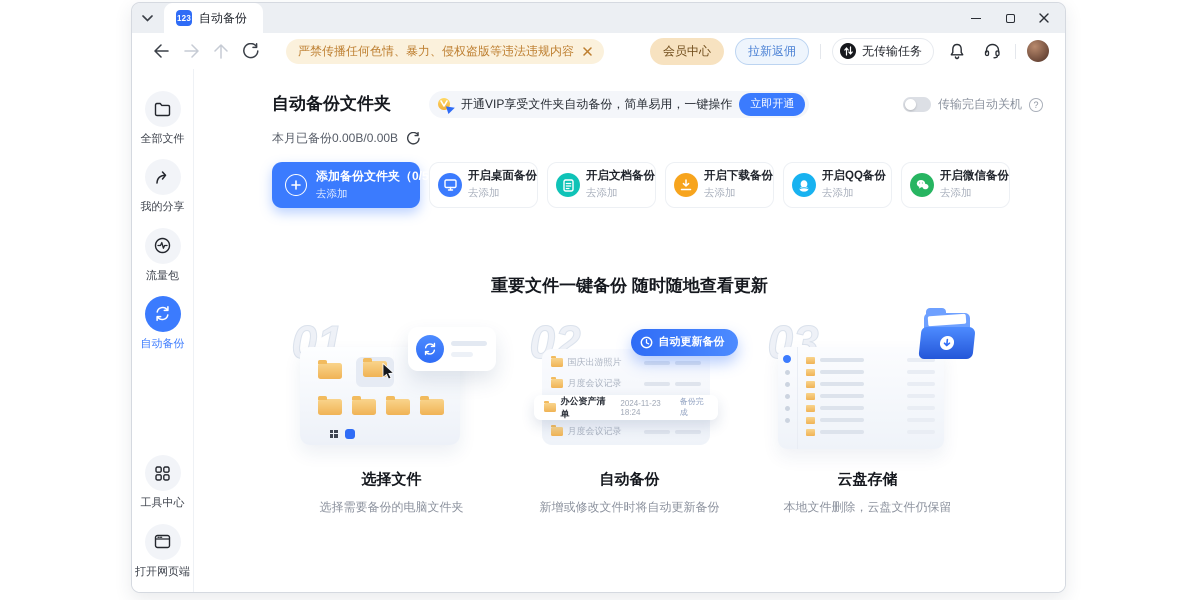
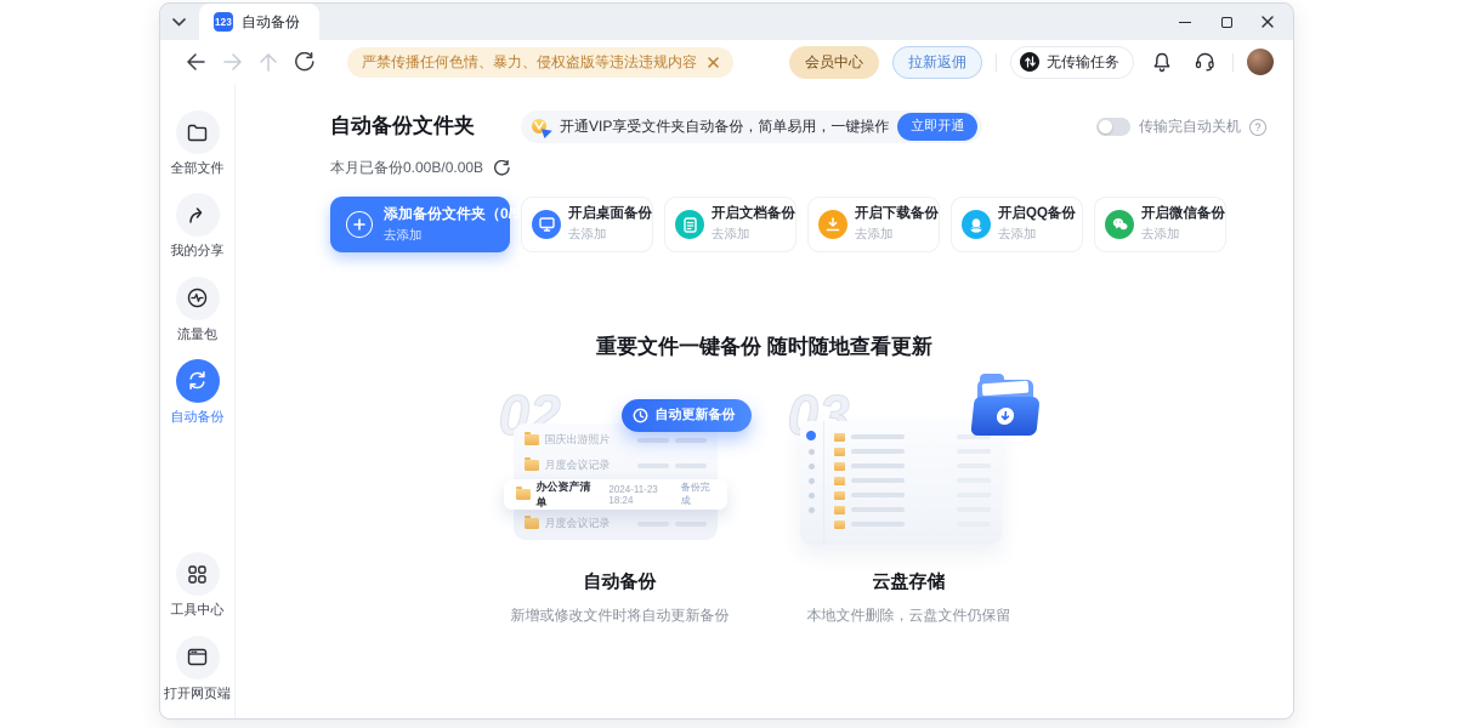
  123
  自动备份
  严禁传播任何色情、暴力、侵权盗版等违法违规内容
  会员中心
  拉新返佣
  无传输任务
  全部文件
  我的分享
  流量包
  自动备份
  工具中心
  打开网页端
  自动备份文件夹
  开通VIP享受文件夹自动备份，简单易用，一键操作
  立即开通
  传输完自动关机
  ?
  本月已备份0.00B/0.00B
  添加备份文件夹（0/5
  去添加
  开启桌面备份
  去添加
  开启文档备份
  去添加
  开启下载备份
  去添加
  开启QQ备份
  去添加
  开启微信备份
  去添加
  重要文件一键备份 随时随地查看更新
- 01
- 选择文件
- 选择需要备份的电脑文件夹
  02
  国庆出游照片
  月度会议记录
  办公资产清单
  2024-11-23 18:24
  备份完成
  月度会议记录
  自动更新备份
  自动备份
  新增或修改文件时将自动更新备份
  03
  云盘存储
  本地文件删除，云盘文件仍保留
